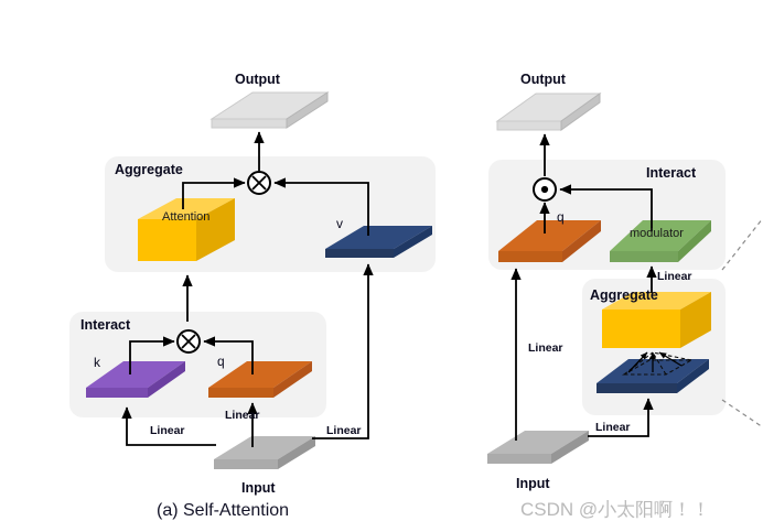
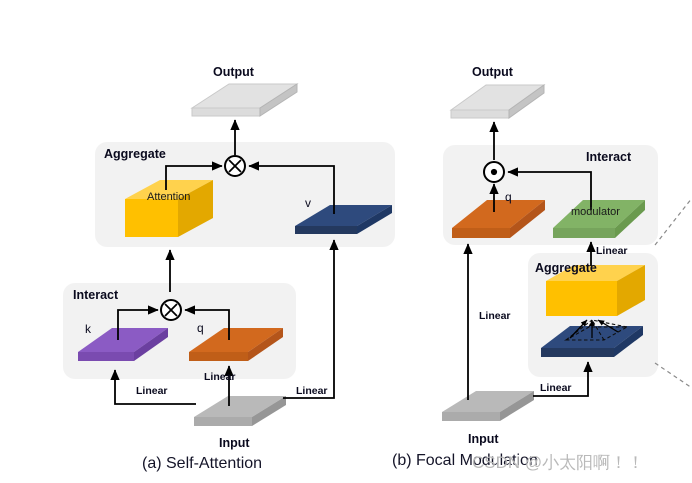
  Output
  Aggregate
  Attention
  v
  Interact
  k
  q
  Linear
  Linear
  Linear
  Input
  (a) Self-Attention
  Output
  Interact
  q
  modulator
  Linear
  Aggregate
  Linear
  Linear
  Input
+ (b) Focal Modulation
  CSDN @小太阳啊！！
